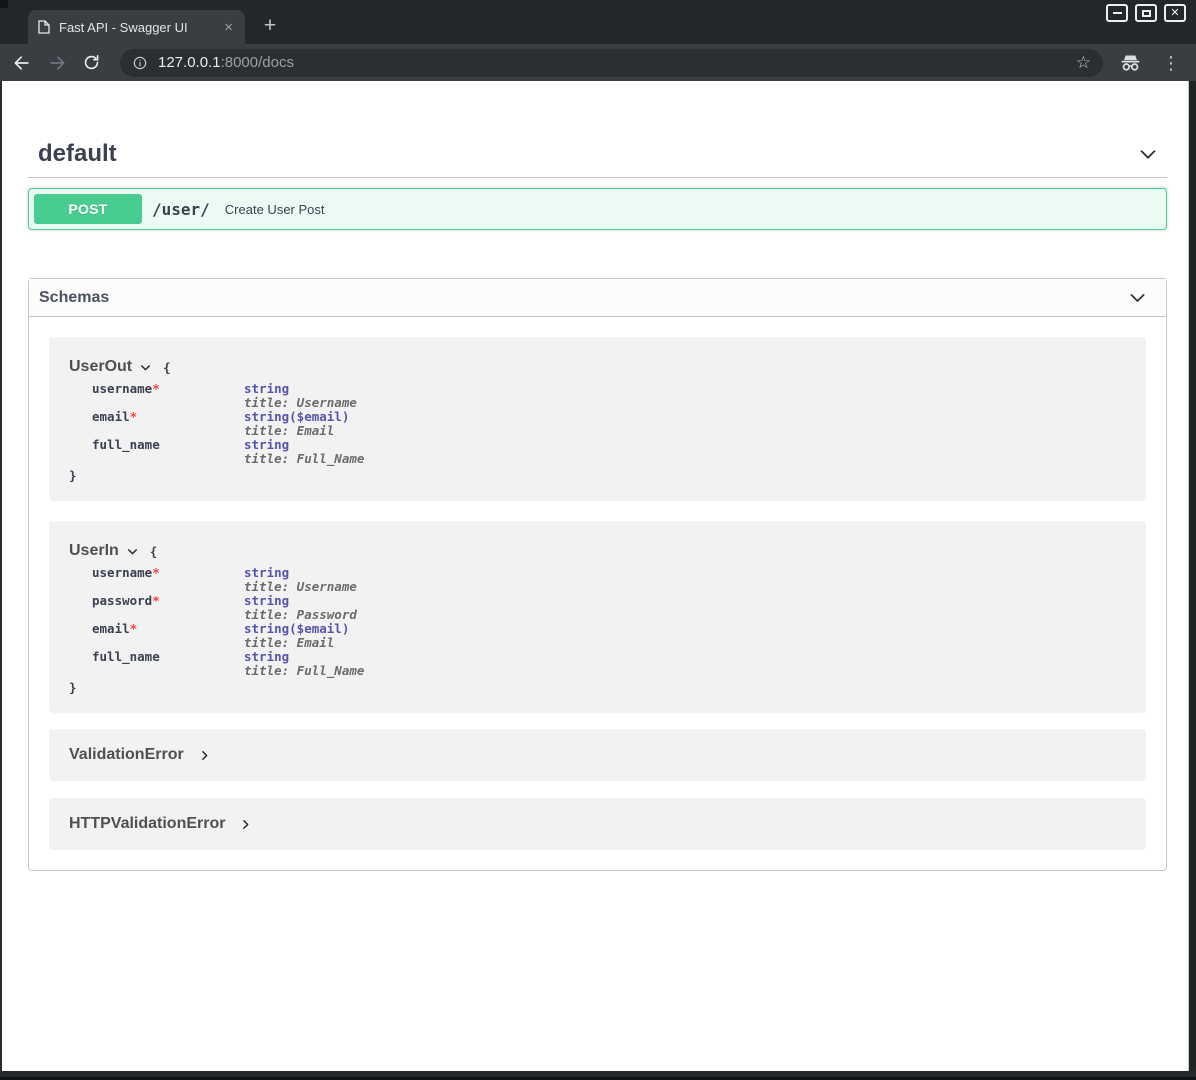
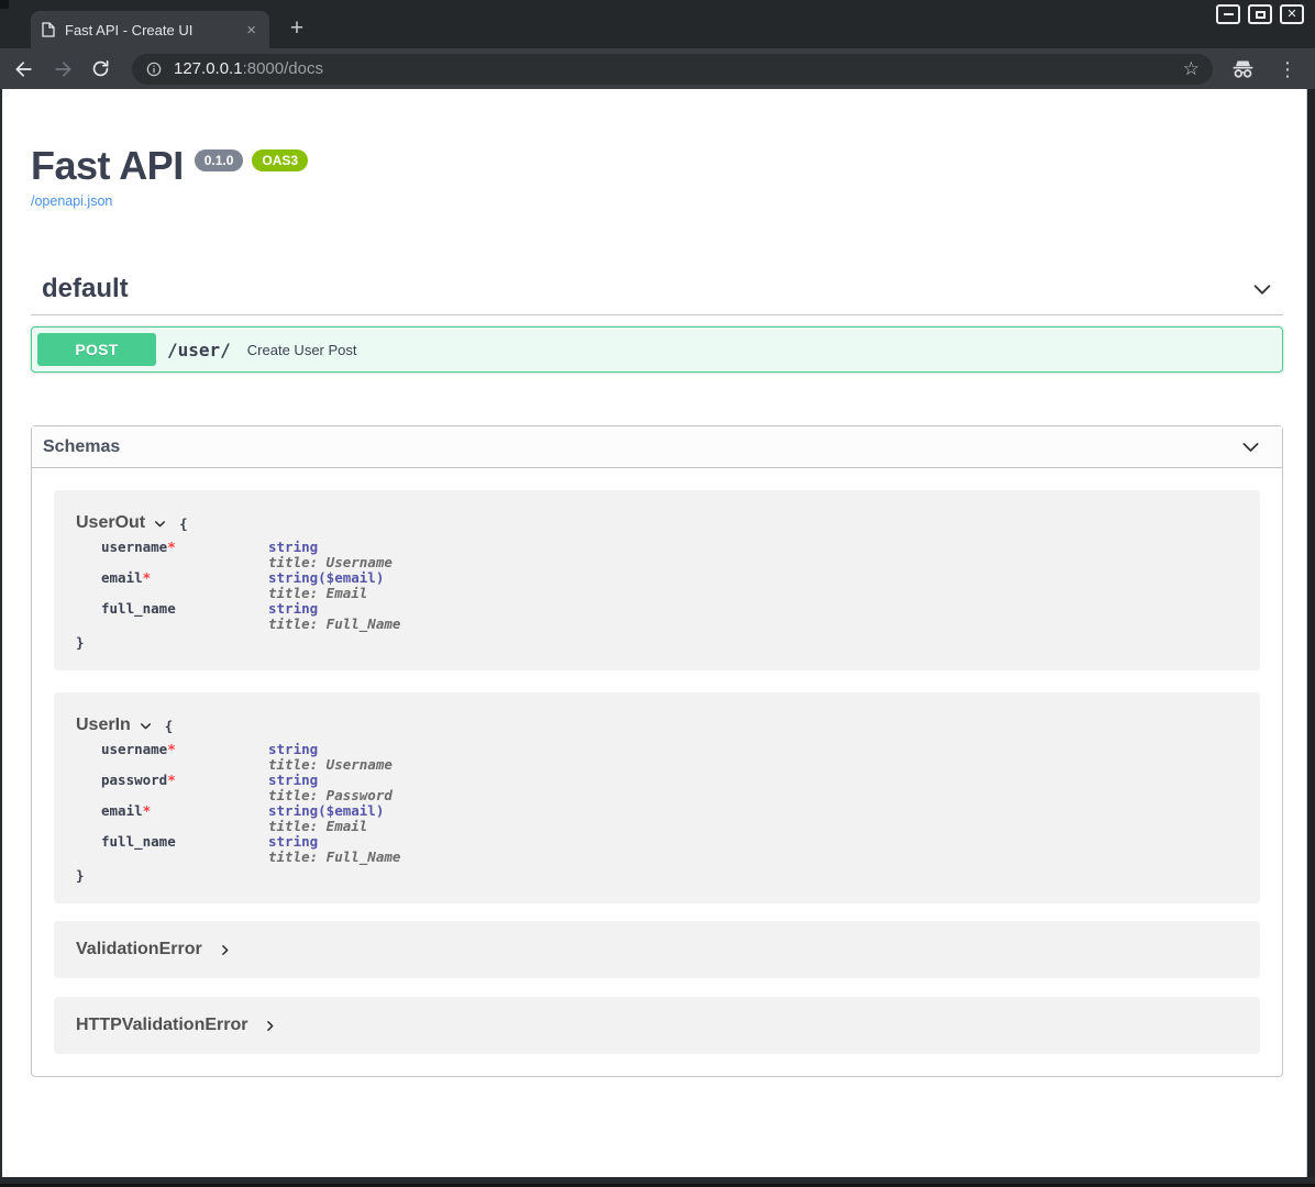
- Fast API - Swagger UI
+ Fast API - Create UI
  ×
  +
  ✕
  127.0.0.1:8000/docs
  ☆
  ⋮
+ Fast API
+ 0.1.0
+ OAS3
+ /openapi.json
  default
  POST
  /user/
  Create User Post
  Schemas
  UserOut
  {
  username*	string title: Username
  email*	string($email) title: Email
  full_name	string title: Full_Name
  }
  UserIn
  {
  username*	string title: Username
  password*	string title: Password
  email*	string($email) title: Email
  full_name	string title: Full_Name
  }
  ValidationError
  HTTPValidationError
